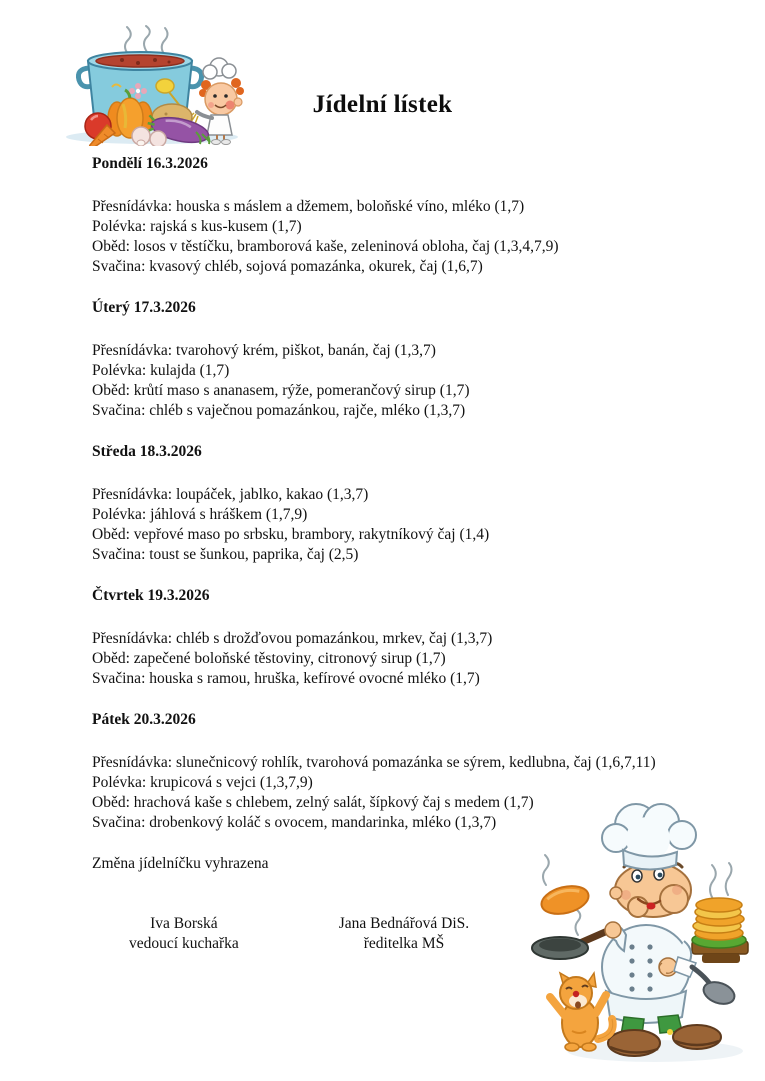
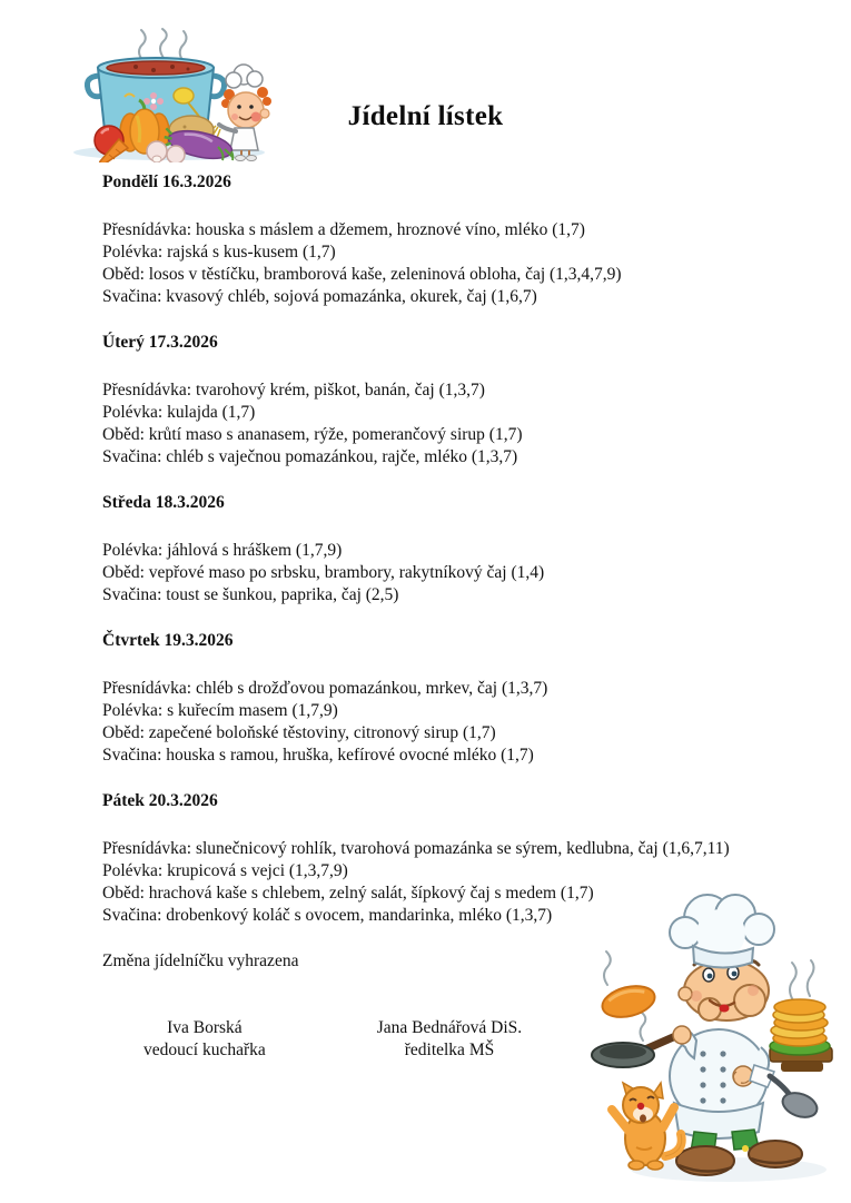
  Jídelní lístek
  Pondělí 16.3.2026
- Přesnídávka: houska s máslem a džemem, boloňské víno, mléko (1,7)
+ Přesnídávka: houska s máslem a džemem, hroznové víno, mléko (1,7)
  Polévka: rajská s kus-kusem (1,7)
  Oběd: losos v těstíčku, bramborová kaše, zeleninová obloha, čaj (1,3,4,7,9)
  Svačina: kvasový chléb, sojová pomazánka, okurek, čaj (1,6,7)
  Úterý 17.3.2026
  Přesnídávka: tvarohový krém, piškot, banán, čaj (1,3,7)
  Polévka: kulajda (1,7)
  Oběd: krůtí maso s ananasem, rýže, pomerančový sirup (1,7)
  Svačina: chléb s vaječnou pomazánkou, rajče, mléko (1,3,7)
  Středa 18.3.2026
- Přesnídávka: loupáček, jablko, kakao (1,3,7)
  Polévka: jáhlová s hráškem (1,7,9)
  Oběd: vepřové maso po srbsku, brambory, rakytníkový čaj (1,4)
  Svačina: toust se šunkou, paprika, čaj (2,5)
  Čtvrtek 19.3.2026
  Přesnídávka: chléb s drožďovou pomazánkou, mrkev, čaj (1,3,7)
+ Polévka: s kuřecím masem (1,7,9)
  Oběd: zapečené boloňské těstoviny, citronový sirup (1,7)
  Svačina: houska s ramou, hruška, kefírové ovocné mléko (1,7)
  Pátek 20.3.2026
  Přesnídávka: slunečnicový rohlík, tvarohová pomazánka se sýrem, kedlubna, čaj (1,6,7,11)
  Polévka: krupicová s vejci (1,3,7,9)
  Oběd: hrachová kaše s chlebem, zelný salát, šípkový čaj s medem (1,7)
  Svačina: drobenkový koláč s ovocem, mandarinka, mléko (1,3,7)
  Změna jídelníčku vyhrazena
  Iva Borská
  vedoucí kuchařka
  Jana Bednářová DiS.
  ředitelka MŠ
